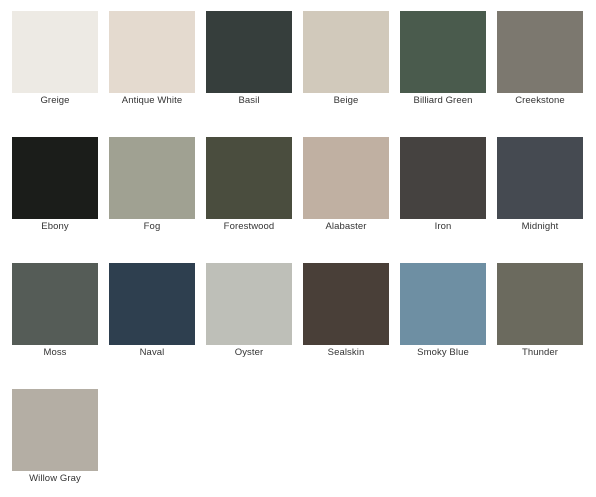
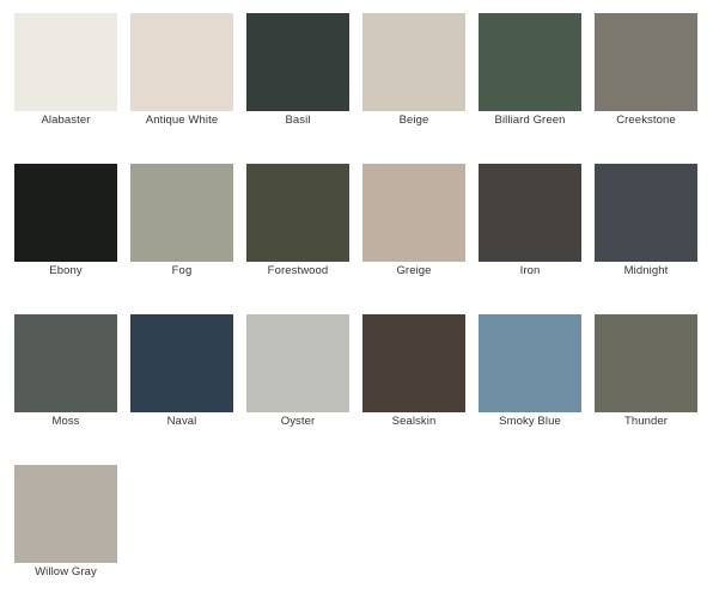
- Greige
+ Alabaster
  Antique White
  Basil
  Beige
  Billiard Green
  Creekstone
  Ebony
  Fog
  Forestwood
- Alabaster
+ Greige
  Iron
  Midnight
  Moss
  Naval
  Oyster
  Sealskin
  Smoky Blue
  Thunder
  Willow Gray
